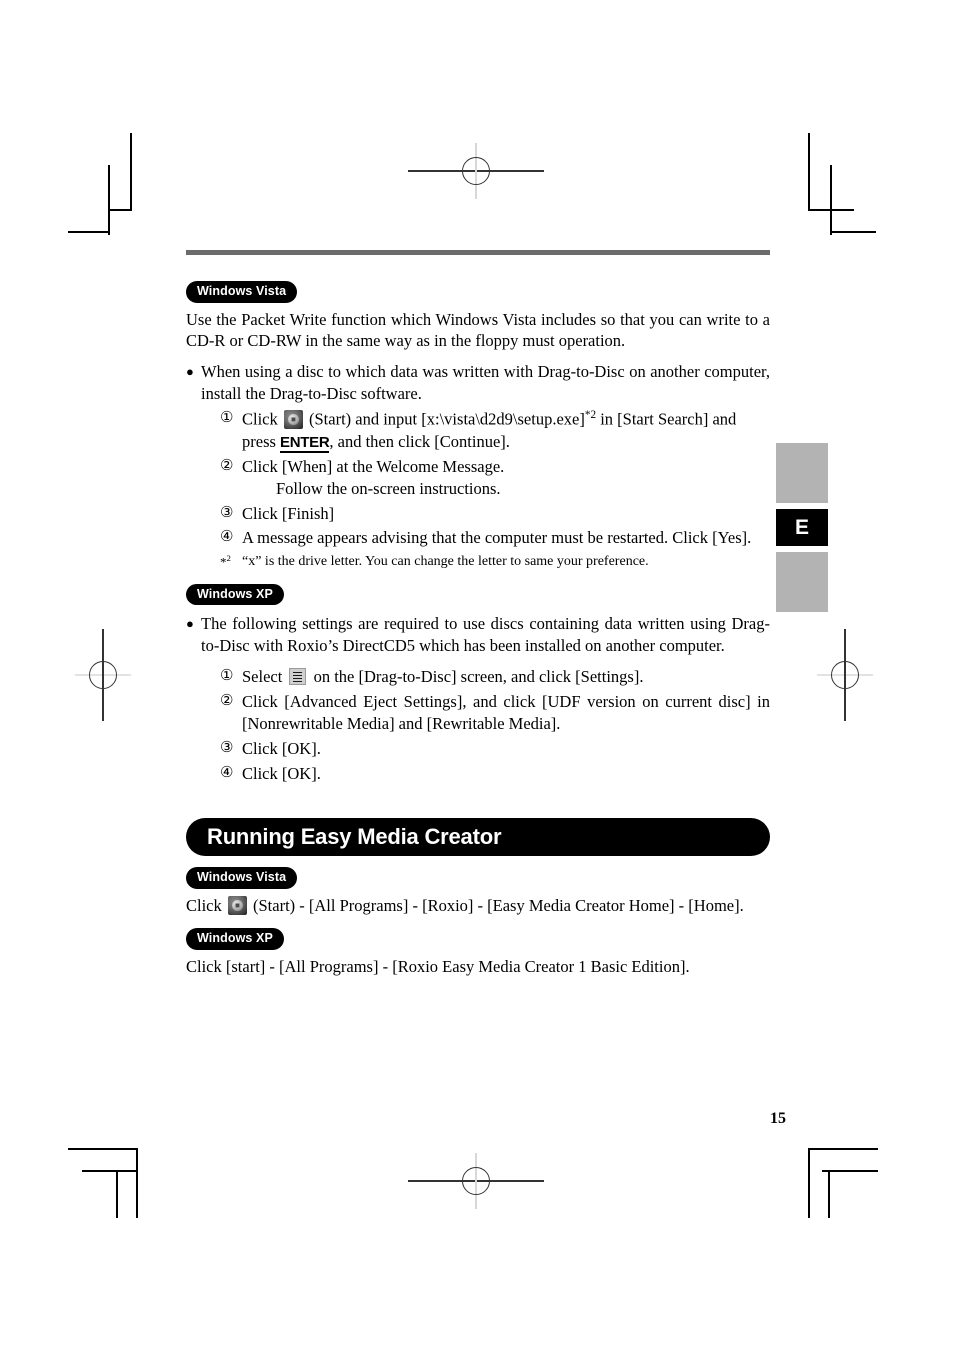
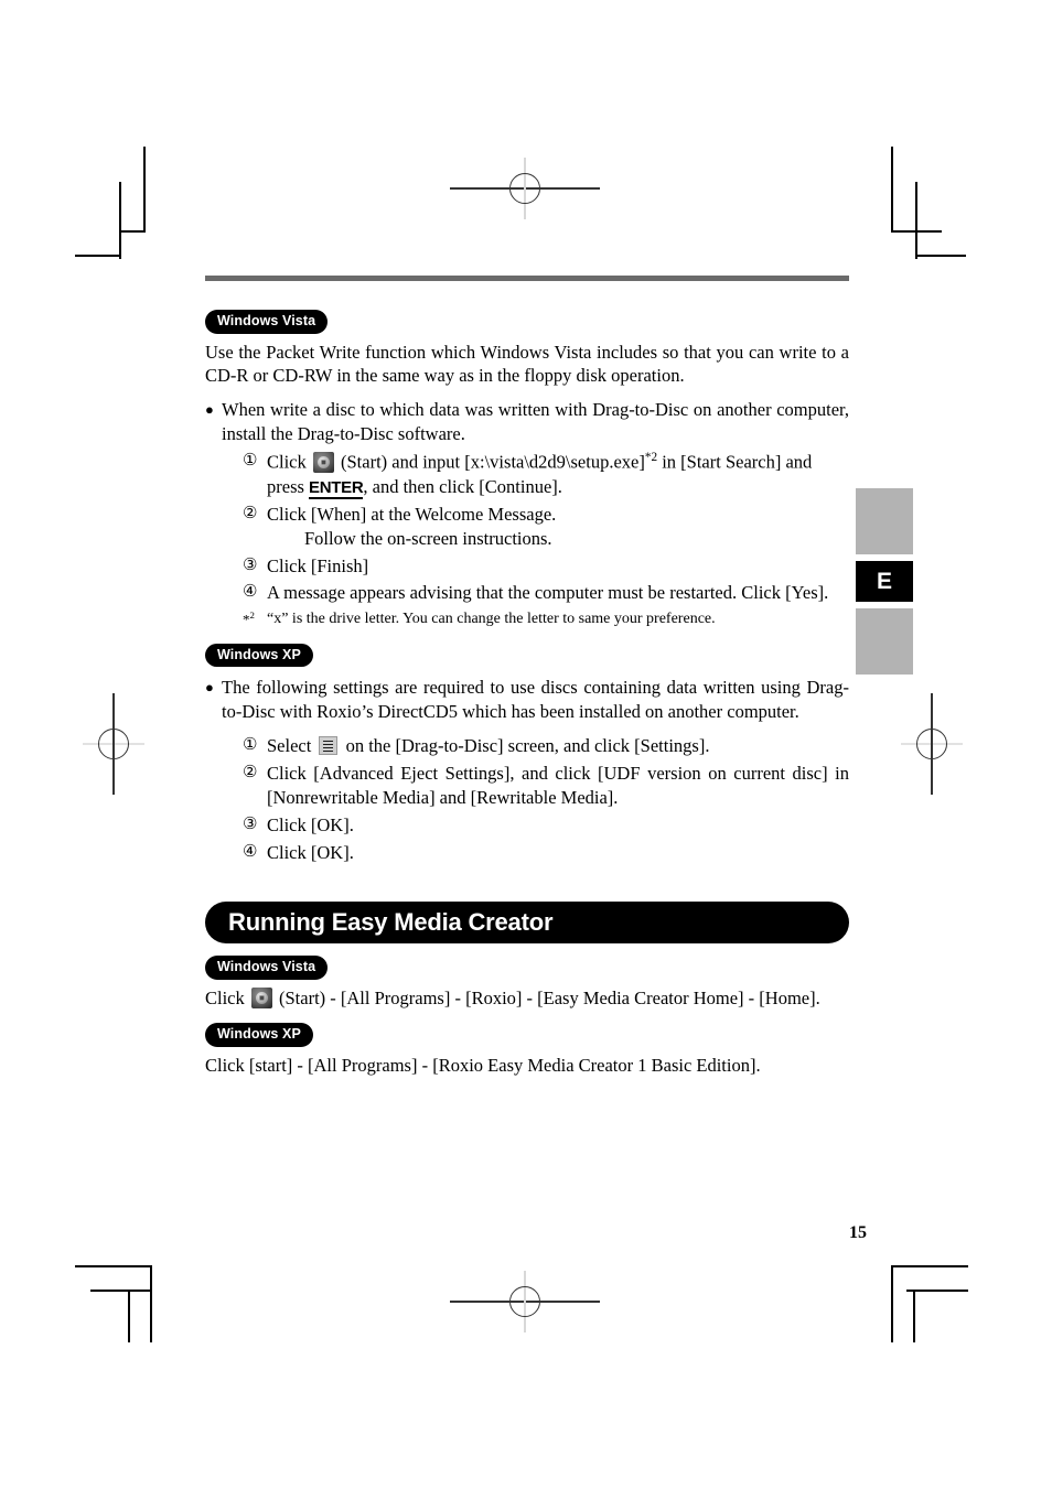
  E
  15
  Windows Vista
- Use the Packet Write function which Windows Vista includes so that you can write to a CD-R or CD-RW in the same way as in the floppy must operation.
+ Use the Packet Write function which Windows Vista includes so that you can write to a CD-R or CD-RW in the same way as in the floppy disk operation.
  ●
- When using a disc to which data was written with Drag-to-Disc on another computer, install the Drag-to-Disc software.
+ When write a disc to which data was written with Drag-to-Disc on another computer, install the Drag-to-Disc software.
  ①
  Click (Start) and input [x:\vista\d2d9\setup.exe]*2 in [Start Search] and press ENTER, and then click [Continue].
  ②
  Click [When] at the Welcome Message.
  Follow the on-screen instructions.
  ③
  Click [Finish]
  ④
  A message appears advising that the computer must be restarted. Click [Yes].
  *2
  “x” is the drive letter. You can change the letter to same your preference.
  Windows XP
  ●
  The following settings are required to use discs containing data written using Drag-to-Disc with Roxio’s DirectCD5 which has been installed on another computer.
  ①
  Select on the [Drag-to-Disc] screen, and click [Settings].
  ②
  Click [Advanced Eject Settings], and click [UDF version on current disc] in [Nonrewritable Media] and [Rewritable Media].
  ③
  Click [OK].
  ④
  Click [OK].
  Running Easy Media Creator
  Windows Vista
  Click (Start) - [All Programs] - [Roxio] - [Easy Media Creator Home] - [Home].
  Windows XP
  Click [start] - [All Programs] - [Roxio Easy Media Creator 1 Basic Edition].
